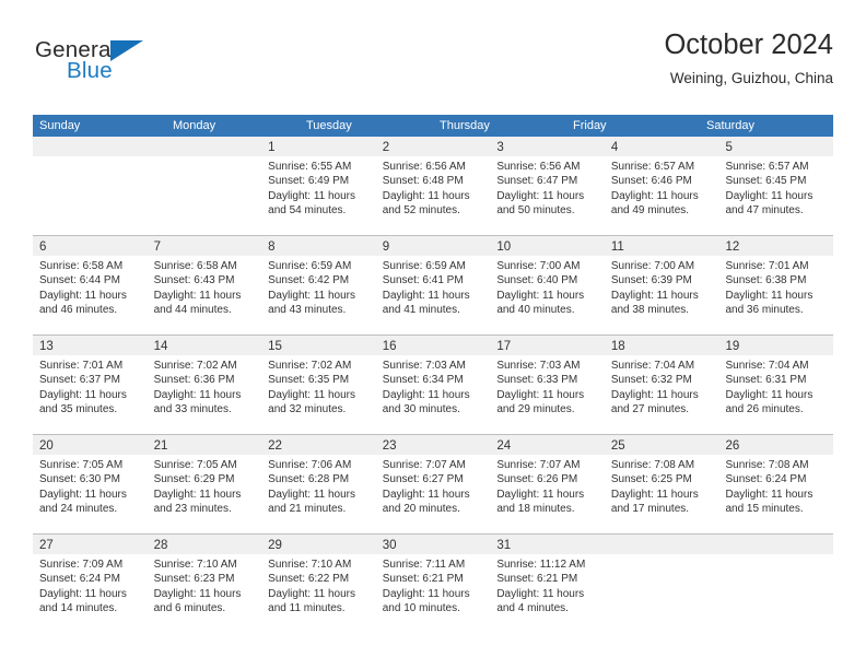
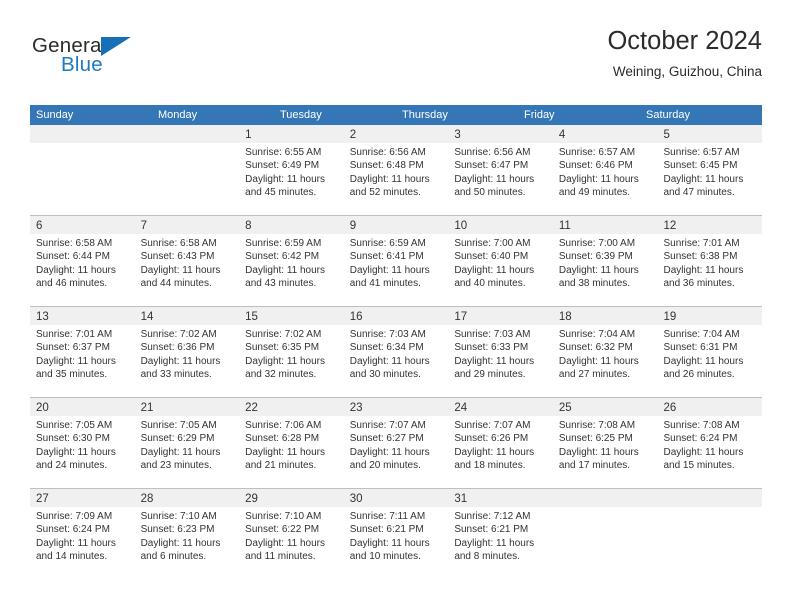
  General
  Blue
  October 2024
  Weining, Guizhou, China
  Sunday
  Monday
  Tuesday
  Thursday
  Friday
  Saturday
  1
  Sunrise: 6:55 AM
  Sunset: 6:49 PM
  Daylight: 11 hours
- and 54 minutes.
+ and 45 minutes.
  2
  Sunrise: 6:56 AM
  Sunset: 6:48 PM
  Daylight: 11 hours
  and 52 minutes.
  3
  Sunrise: 6:56 AM
  Sunset: 6:47 PM
  Daylight: 11 hours
  and 50 minutes.
  4
  Sunrise: 6:57 AM
  Sunset: 6:46 PM
  Daylight: 11 hours
  and 49 minutes.
  5
  Sunrise: 6:57 AM
  Sunset: 6:45 PM
  Daylight: 11 hours
  and 47 minutes.
  6
  Sunrise: 6:58 AM
  Sunset: 6:44 PM
  Daylight: 11 hours
  and 46 minutes.
  7
  Sunrise: 6:58 AM
  Sunset: 6:43 PM
  Daylight: 11 hours
  and 44 minutes.
  8
  Sunrise: 6:59 AM
  Sunset: 6:42 PM
  Daylight: 11 hours
  and 43 minutes.
  9
  Sunrise: 6:59 AM
  Sunset: 6:41 PM
  Daylight: 11 hours
  and 41 minutes.
  10
  Sunrise: 7:00 AM
  Sunset: 6:40 PM
  Daylight: 11 hours
  and 40 minutes.
  11
  Sunrise: 7:00 AM
  Sunset: 6:39 PM
  Daylight: 11 hours
  and 38 minutes.
  12
  Sunrise: 7:01 AM
  Sunset: 6:38 PM
  Daylight: 11 hours
  and 36 minutes.
  13
  Sunrise: 7:01 AM
  Sunset: 6:37 PM
  Daylight: 11 hours
  and 35 minutes.
  14
  Sunrise: 7:02 AM
  Sunset: 6:36 PM
  Daylight: 11 hours
  and 33 minutes.
  15
  Sunrise: 7:02 AM
  Sunset: 6:35 PM
  Daylight: 11 hours
  and 32 minutes.
  16
  Sunrise: 7:03 AM
  Sunset: 6:34 PM
  Daylight: 11 hours
  and 30 minutes.
  17
  Sunrise: 7:03 AM
  Sunset: 6:33 PM
  Daylight: 11 hours
  and 29 minutes.
  18
  Sunrise: 7:04 AM
  Sunset: 6:32 PM
  Daylight: 11 hours
  and 27 minutes.
  19
  Sunrise: 7:04 AM
  Sunset: 6:31 PM
  Daylight: 11 hours
  and 26 minutes.
  20
  Sunrise: 7:05 AM
  Sunset: 6:30 PM
  Daylight: 11 hours
  and 24 minutes.
  21
  Sunrise: 7:05 AM
  Sunset: 6:29 PM
  Daylight: 11 hours
  and 23 minutes.
  22
  Sunrise: 7:06 AM
  Sunset: 6:28 PM
  Daylight: 11 hours
  and 21 minutes.
  23
  Sunrise: 7:07 AM
  Sunset: 6:27 PM
  Daylight: 11 hours
  and 20 minutes.
  24
  Sunrise: 7:07 AM
  Sunset: 6:26 PM
  Daylight: 11 hours
  and 18 minutes.
  25
  Sunrise: 7:08 AM
  Sunset: 6:25 PM
  Daylight: 11 hours
  and 17 minutes.
  26
  Sunrise: 7:08 AM
  Sunset: 6:24 PM
  Daylight: 11 hours
  and 15 minutes.
  27
  Sunrise: 7:09 AM
  Sunset: 6:24 PM
  Daylight: 11 hours
  and 14 minutes.
  28
  Sunrise: 7:10 AM
  Sunset: 6:23 PM
  Daylight: 11 hours
  and 6 minutes.
  29
  Sunrise: 7:10 AM
  Sunset: 6:22 PM
  Daylight: 11 hours
  and 11 minutes.
  30
  Sunrise: 7:11 AM
  Sunset: 6:21 PM
  Daylight: 11 hours
  and 10 minutes.
  31
- Sunrise: 11:12 AM
+ Sunrise: 7:12 AM
  Sunset: 6:21 PM
  Daylight: 11 hours
- and 4 minutes.
+ and 8 minutes.
